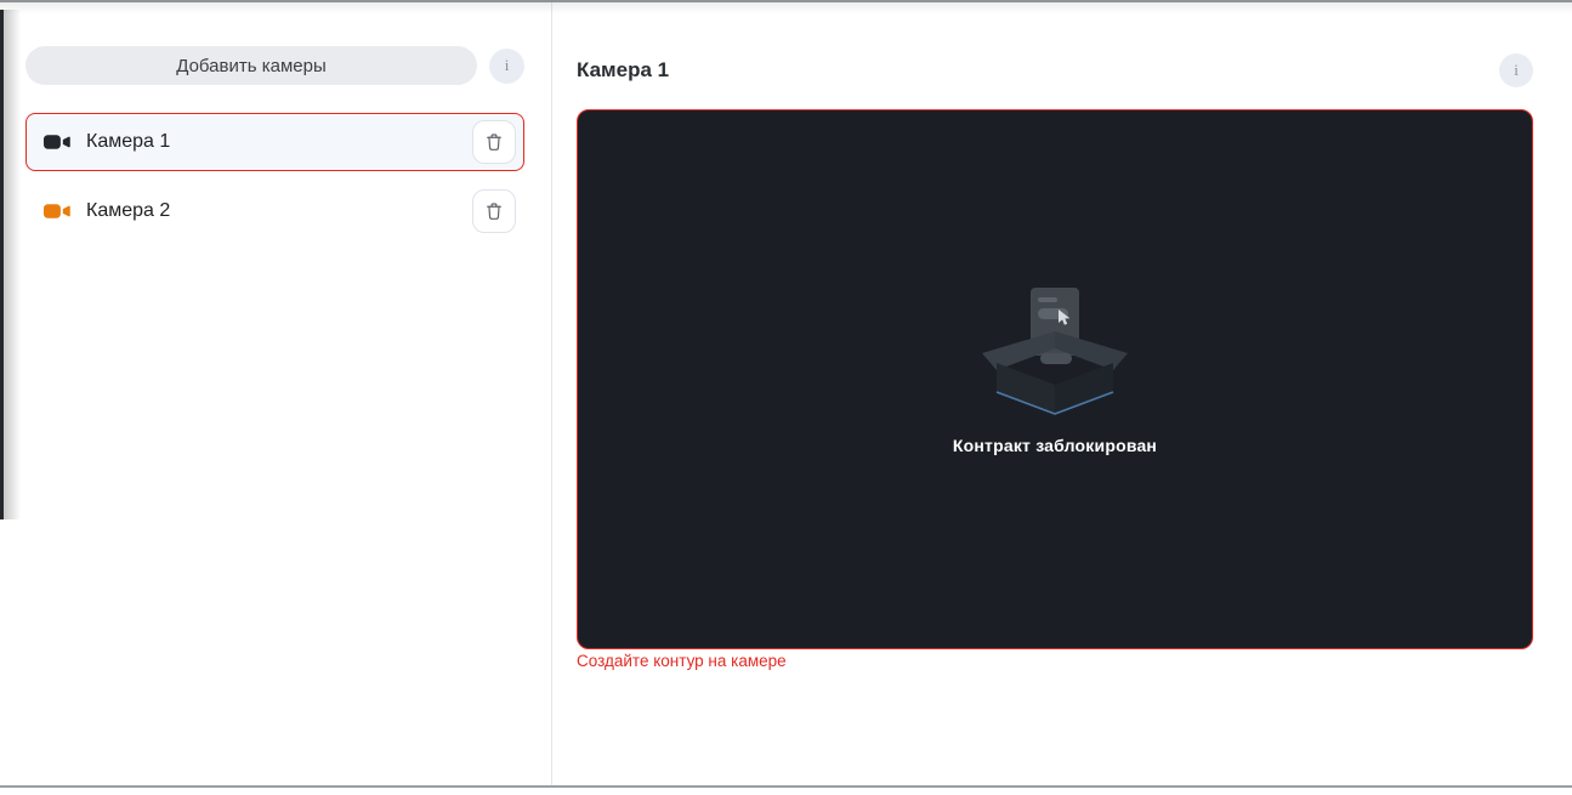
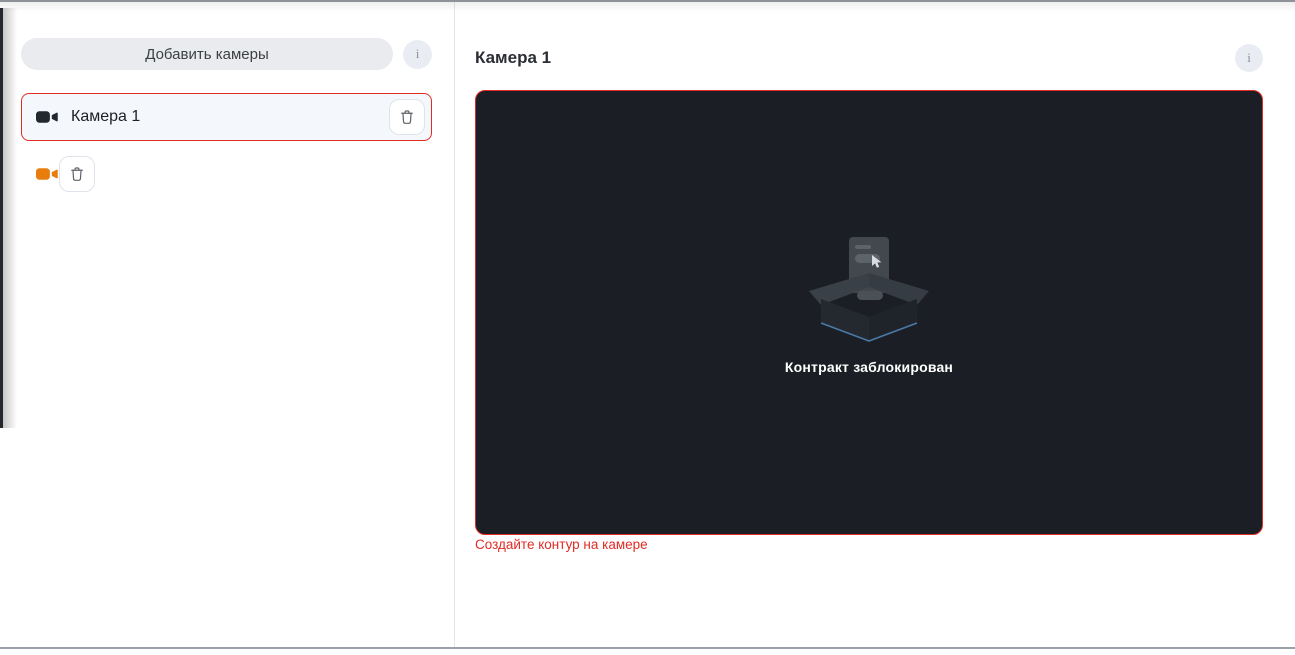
  Добавить камеры
  i
  Камера 1
- Камера 2
  Камера 1
  i
  Контракт заблокирован
  Создайте контур на камере
